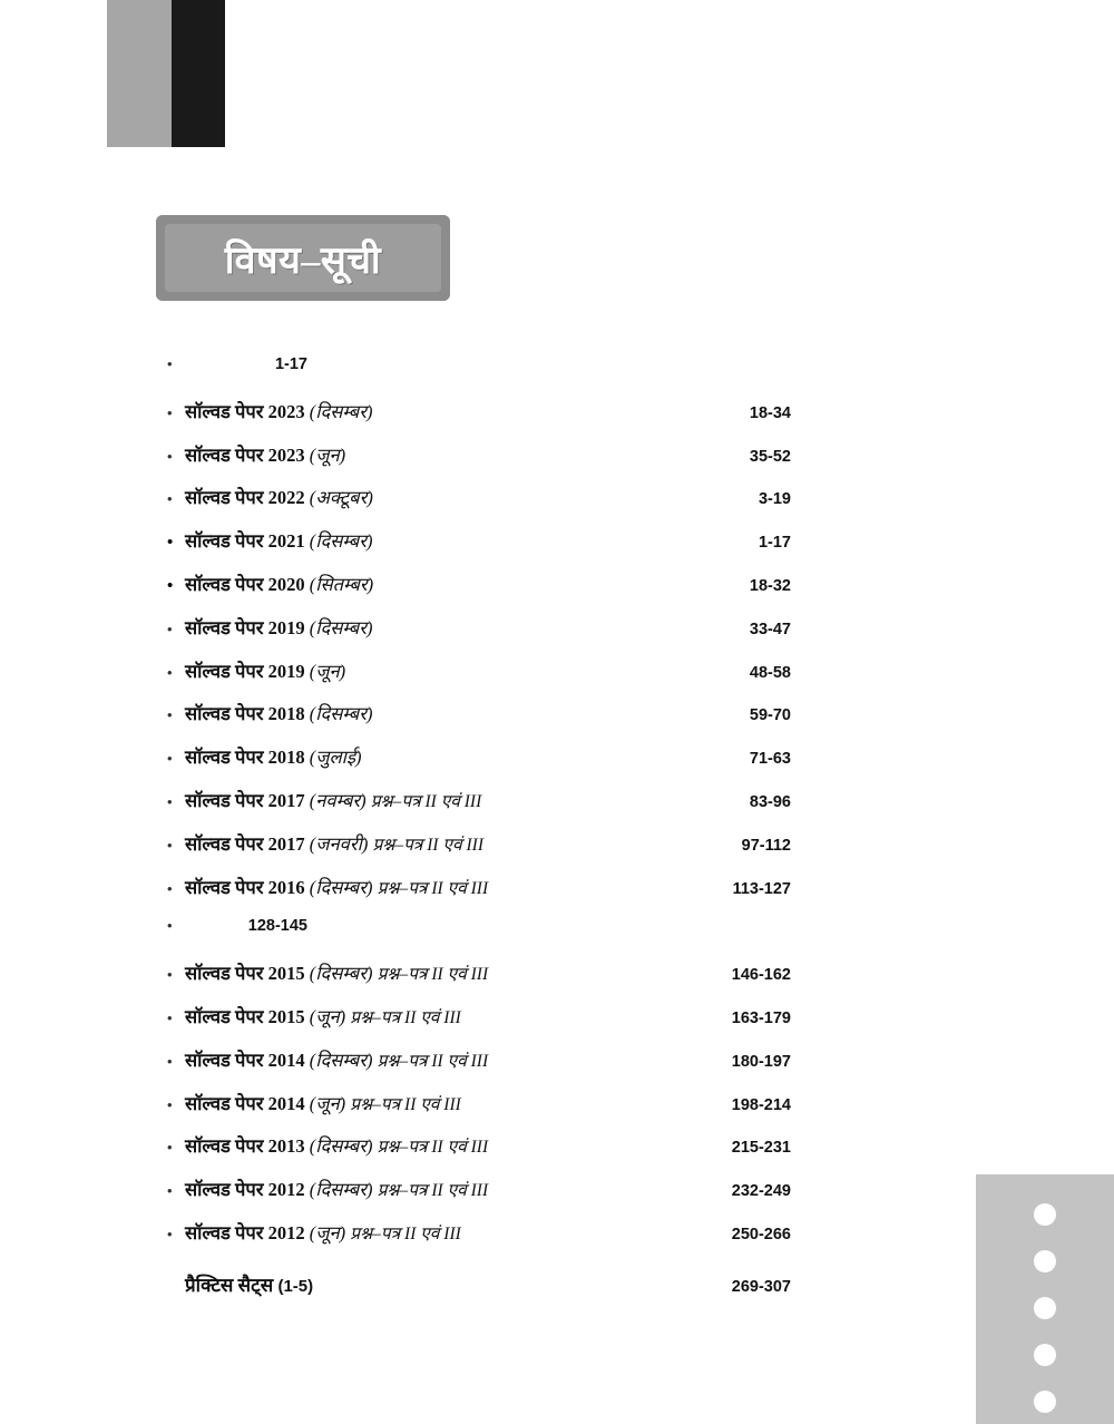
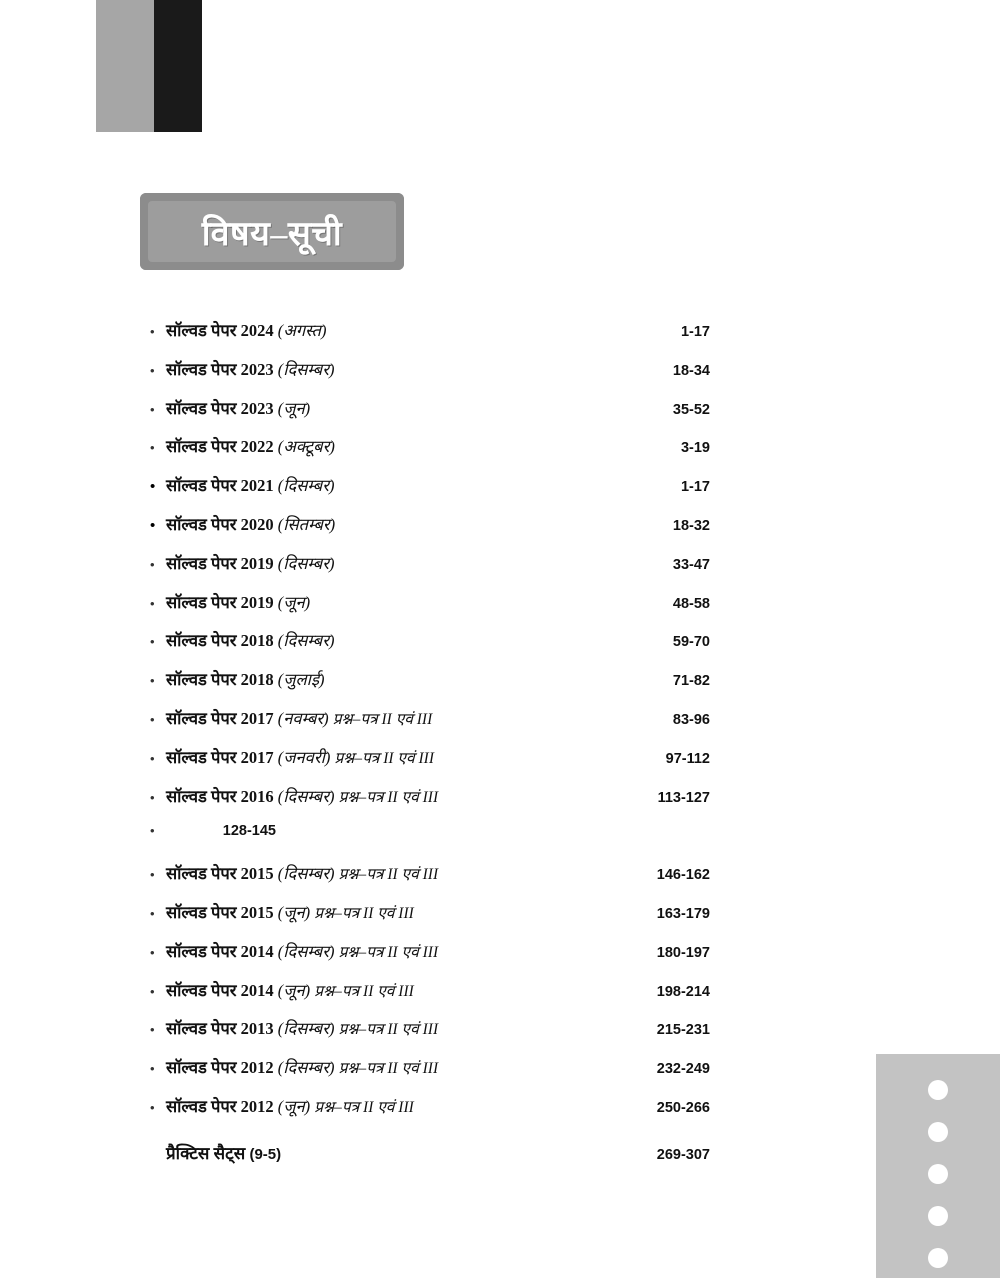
  विषय–सूची
  •
+ सॉल्वड पेपर 2024 (अगस्त)
  1-17
  •
  सॉल्वड पेपर 2023 (दिसम्बर)
  18-34
  •
  सॉल्वड पेपर 2023 (जून)
  35-52
  •
  सॉल्वड पेपर 2022 (अक्टूबर)
  3-19
  •
  सॉल्वड पेपर 2021 (दिसम्बर)
  1-17
  •
  सॉल्वड पेपर 2020 (सितम्बर)
  18-32
  •
  सॉल्वड पेपर 2019 (दिसम्बर)
  33-47
  •
  सॉल्वड पेपर 2019 (जून)
  48-58
  •
  सॉल्वड पेपर 2018 (दिसम्बर)
  59-70
  •
  सॉल्वड पेपर 2018 (जुलाई)
- 71-63
+ 71-82
  •
  सॉल्वड पेपर 2017 (नवम्बर) प्रश्न–पत्र II एवं III
  83-96
  •
  सॉल्वड पेपर 2017 (जनवरी) प्रश्न–पत्र II एवं III
  97-112
  •
  सॉल्वड पेपर 2016 (दिसम्बर) प्रश्न–पत्र II एवं III
  113-127
  •
  128-145
  •
  सॉल्वड पेपर 2015 (दिसम्बर) प्रश्न–पत्र II एवं III
  146-162
  •
  सॉल्वड पेपर 2015 (जून) प्रश्न–पत्र II एवं III
  163-179
  •
  सॉल्वड पेपर 2014 (दिसम्बर) प्रश्न–पत्र II एवं III
  180-197
  •
  सॉल्वड पेपर 2014 (जून) प्रश्न–पत्र II एवं III
  198-214
  •
  सॉल्वड पेपर 2013 (दिसम्बर) प्रश्न–पत्र II एवं III
  215-231
  •
  सॉल्वड पेपर 2012 (दिसम्बर) प्रश्न–पत्र II एवं III
  232-249
  •
  सॉल्वड पेपर 2012 (जून) प्रश्न–पत्र II एवं III
  250-266
- प्रैक्टिस सैट्स (1-5)
+ प्रैक्टिस सैट्स (9-5)
  269-307
